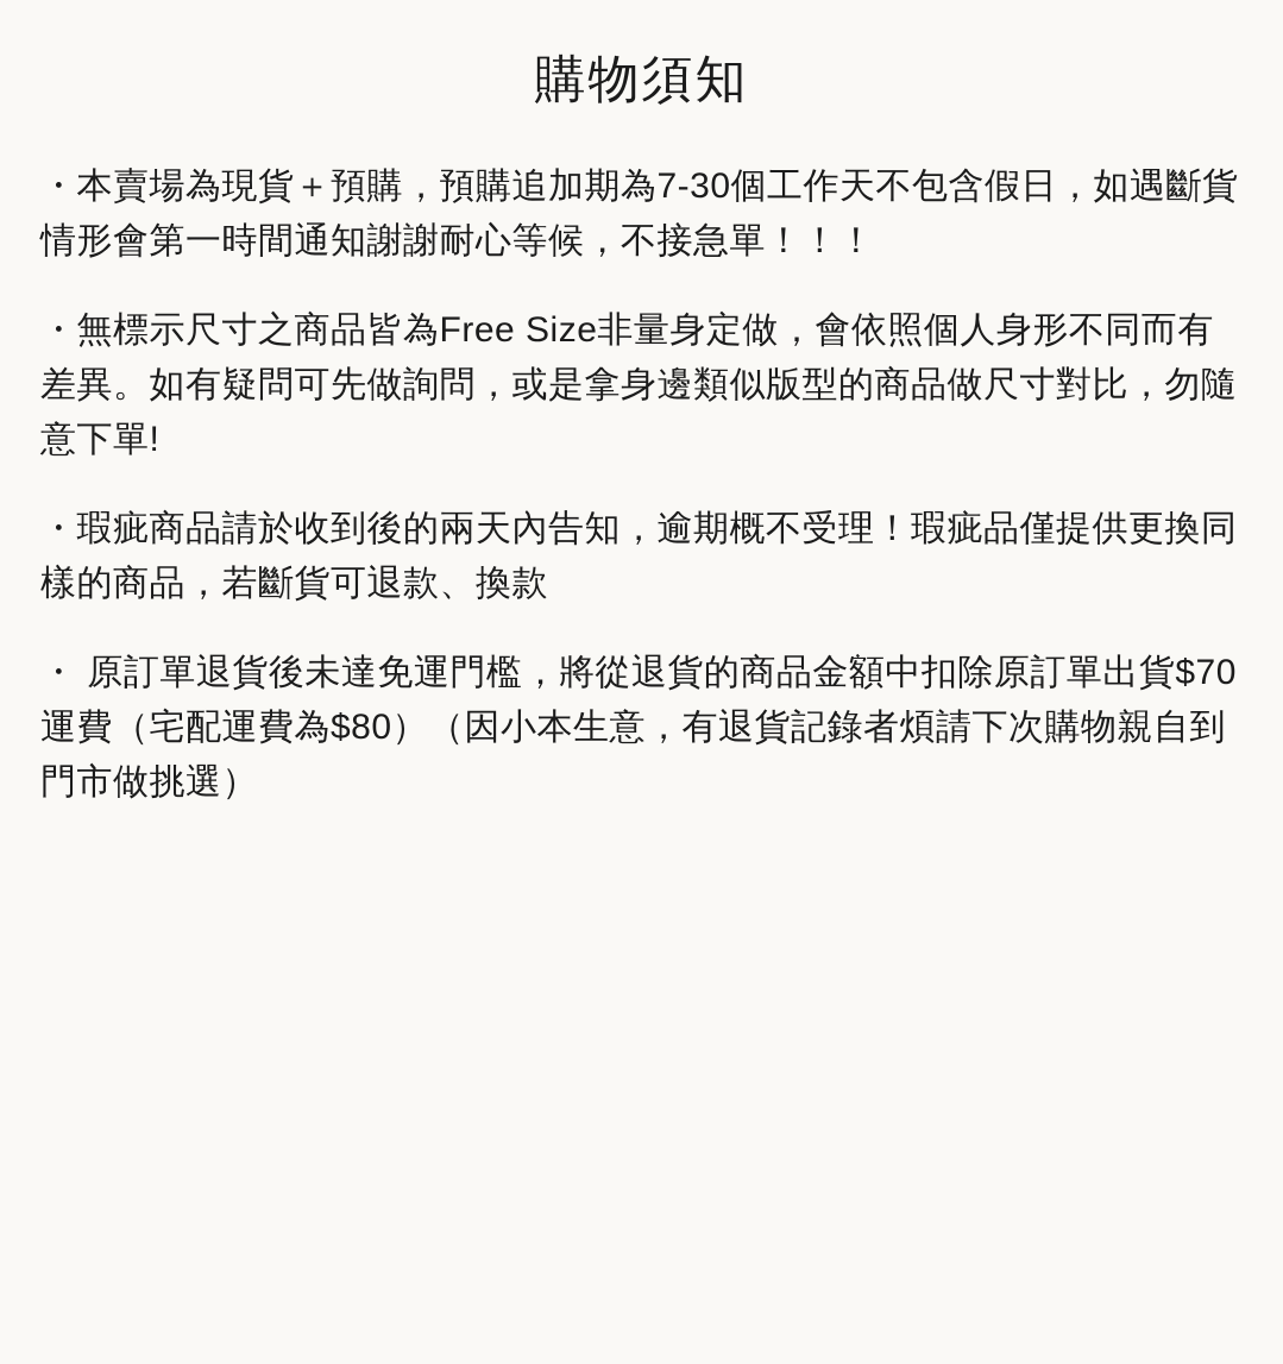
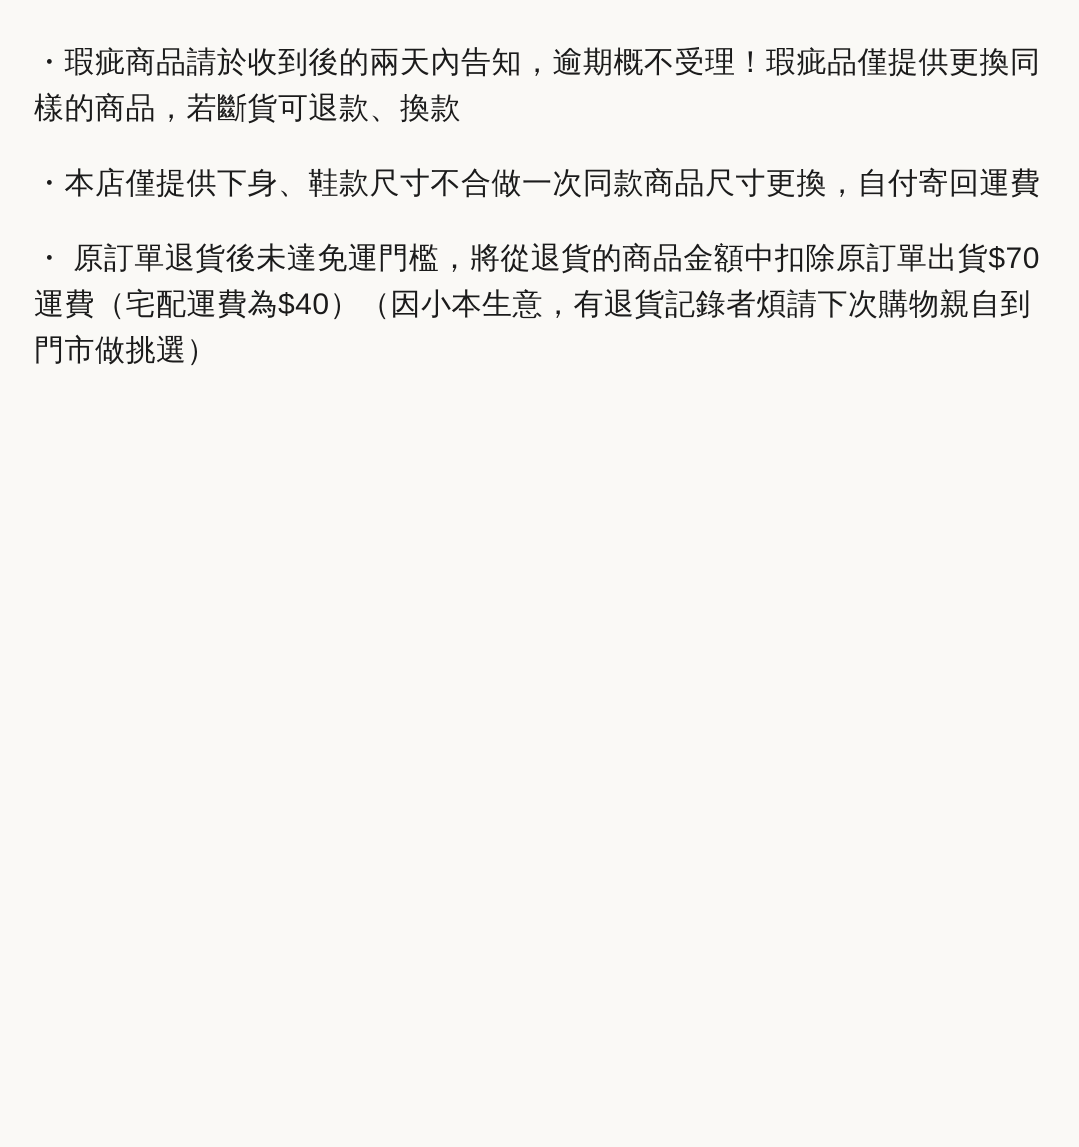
- 購物須知
- ・本賣場為現貨＋預購，預購追加期為7-30個工作天不包含假日，如遇斷貨情形會第一時間通知謝謝耐心等候，不接急單！！！
- ・無標示尺寸之商品皆為Free Size非量身定做，會依照個人身形不同而有差異。如有疑問可先做詢問，或是拿身邊類似版型的商品做尺寸對比，勿隨意下單!
  ・瑕疵商品請於收到後的兩天內告知，逾期概不受理！瑕疵品僅提供更換同樣的商品，若斷貨可退款、換款
+ ・本店僅提供下身、鞋款尺寸不合做一次同款商品尺寸更換，自付寄回運費
- ・ 原訂單退貨後未達免運門檻，將從退貨的商品金額中扣除原訂單出貨$70運費（宅配運費為$80）（因小本生意，有退貨記錄者煩請下次購物親自到門市做挑選）
+ ・ 原訂單退貨後未達免運門檻，將從退貨的商品金額中扣除原訂單出貨$70運費（宅配運費為$40）（因小本生意，有退貨記錄者煩請下次購物親自到門市做挑選）
